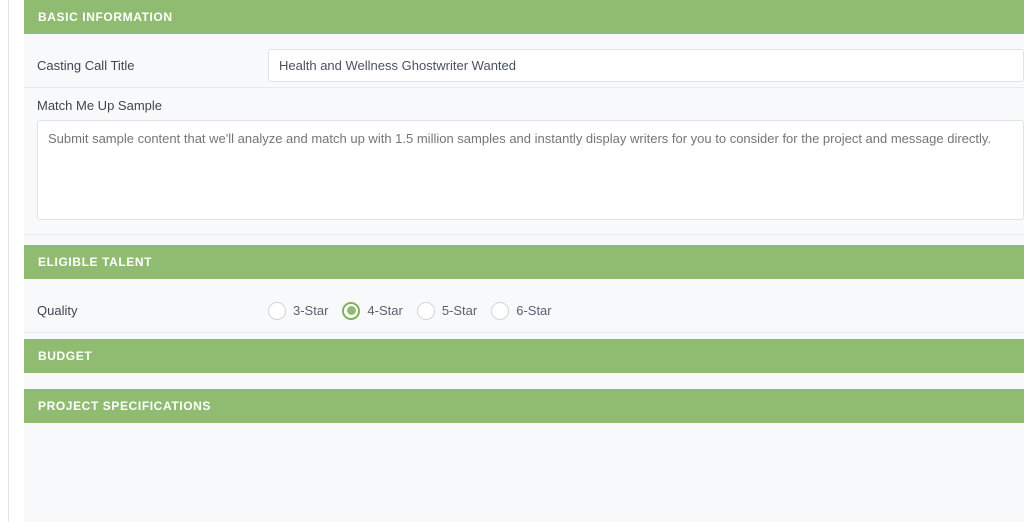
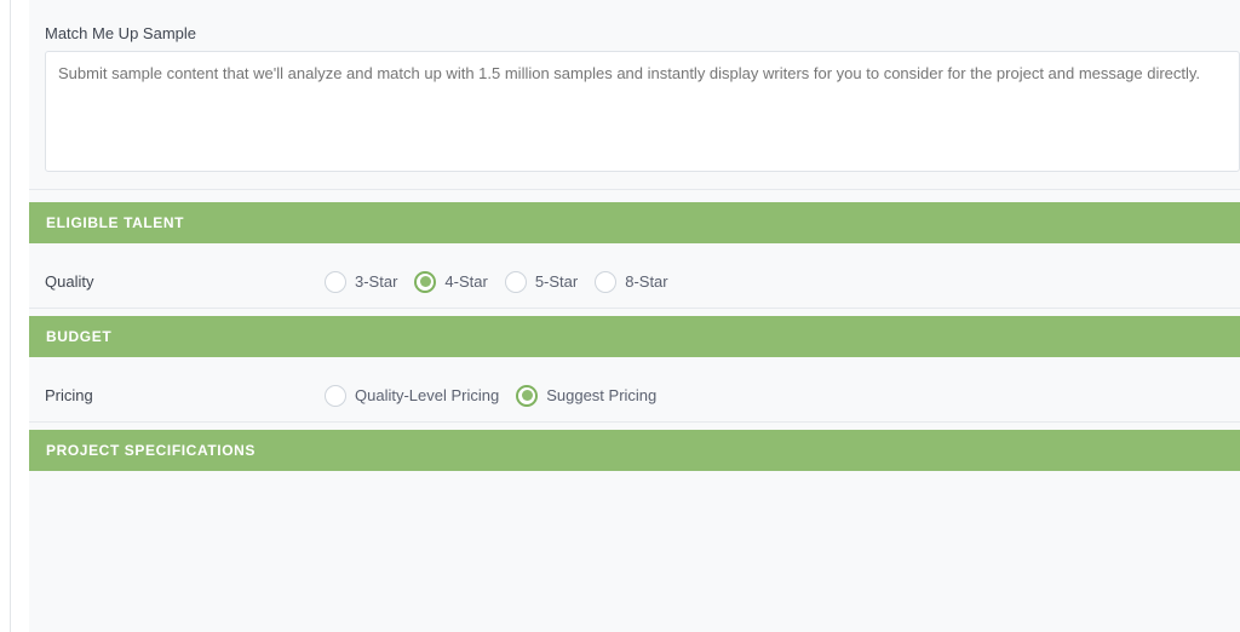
- BASIC INFORMATION
- Casting Call Title
- Health and Wellness Ghostwriter Wanted
  Match Me Up Sample
  Submit sample content that we'll analyze and match up with 1.5 million samples and instantly display writers for you to consider for the project and message directly.
  ELIGIBLE TALENT
  Quality
  3-Star
  4-Star
  5-Star
- 6-Star
+ 8-Star
  BUDGET
+ Pricing
+ Quality-Level Pricing
+ Suggest Pricing
  PROJECT SPECIFICATIONS
